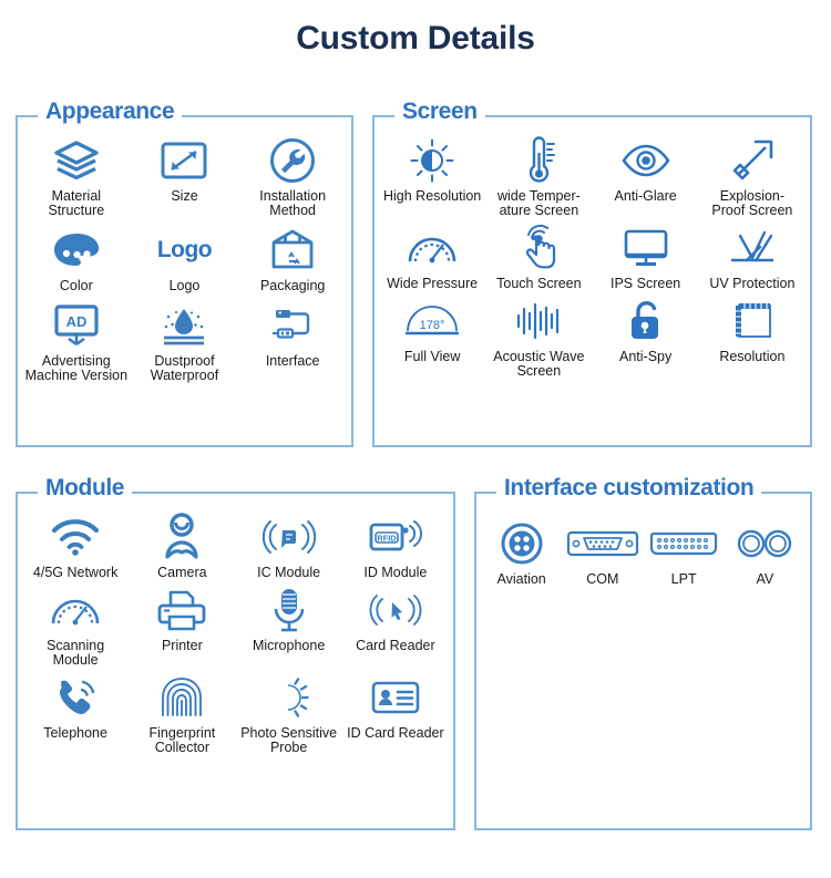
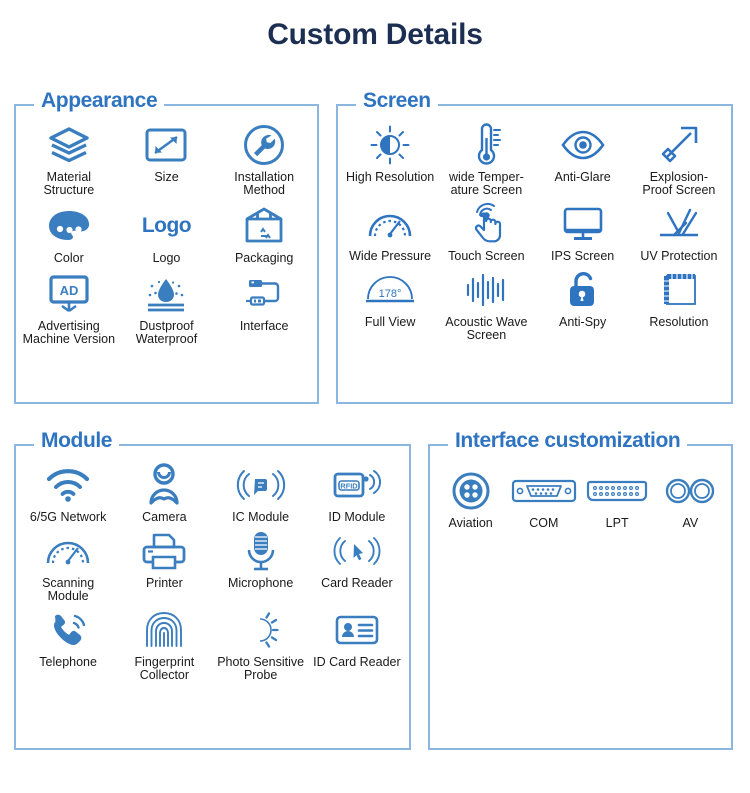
  Custom Details
  Appearance
  Material Structure
  Size
  Installation Method
  Color
  Logo
  Logo
  Packaging
  AD
  Advertising Machine Version
  Dustproof Waterproof
  Interface
  Screen
  High Resolution
  wide Temper-
  ature Screen
  Anti-Glare
  Explosion-
  Proof Screen
  Wide Pressure
  Touch Screen
  IPS Screen
  UV Protection
  178°
  Full View
  Acoustic Wave Screen
  Anti-Spy
  Resolution
  Module
- 4/5G Network
+ 6/5G Network
  Camera
  IC Module
  RFID
  ID Module
  Scanning Module
  Printer
  Microphone
  Card Reader
  Telephone
  Fingerprint Collector
  Photo Sensitive Probe
  ID Card Reader
  Interface customization
  Aviation
  COM
  LPT
  AV
